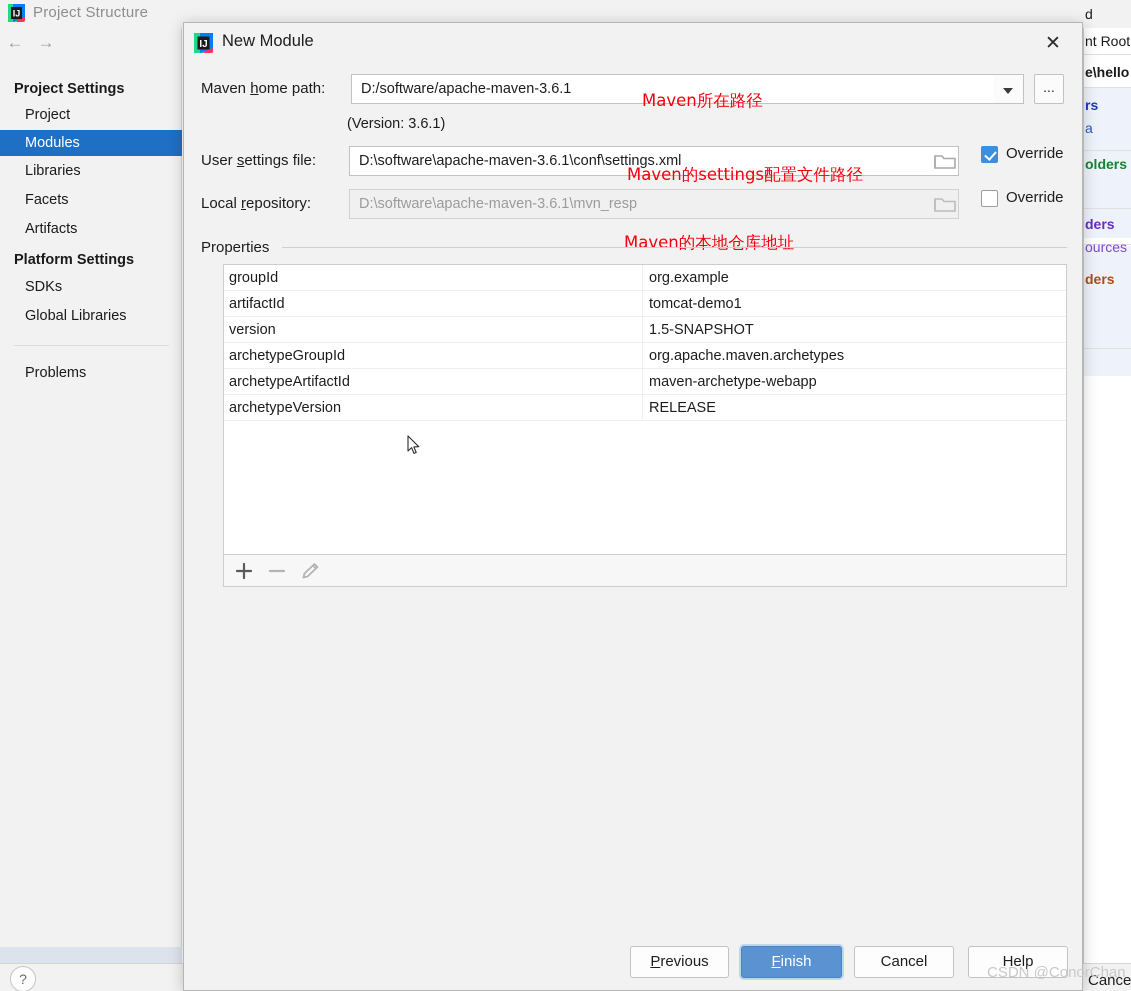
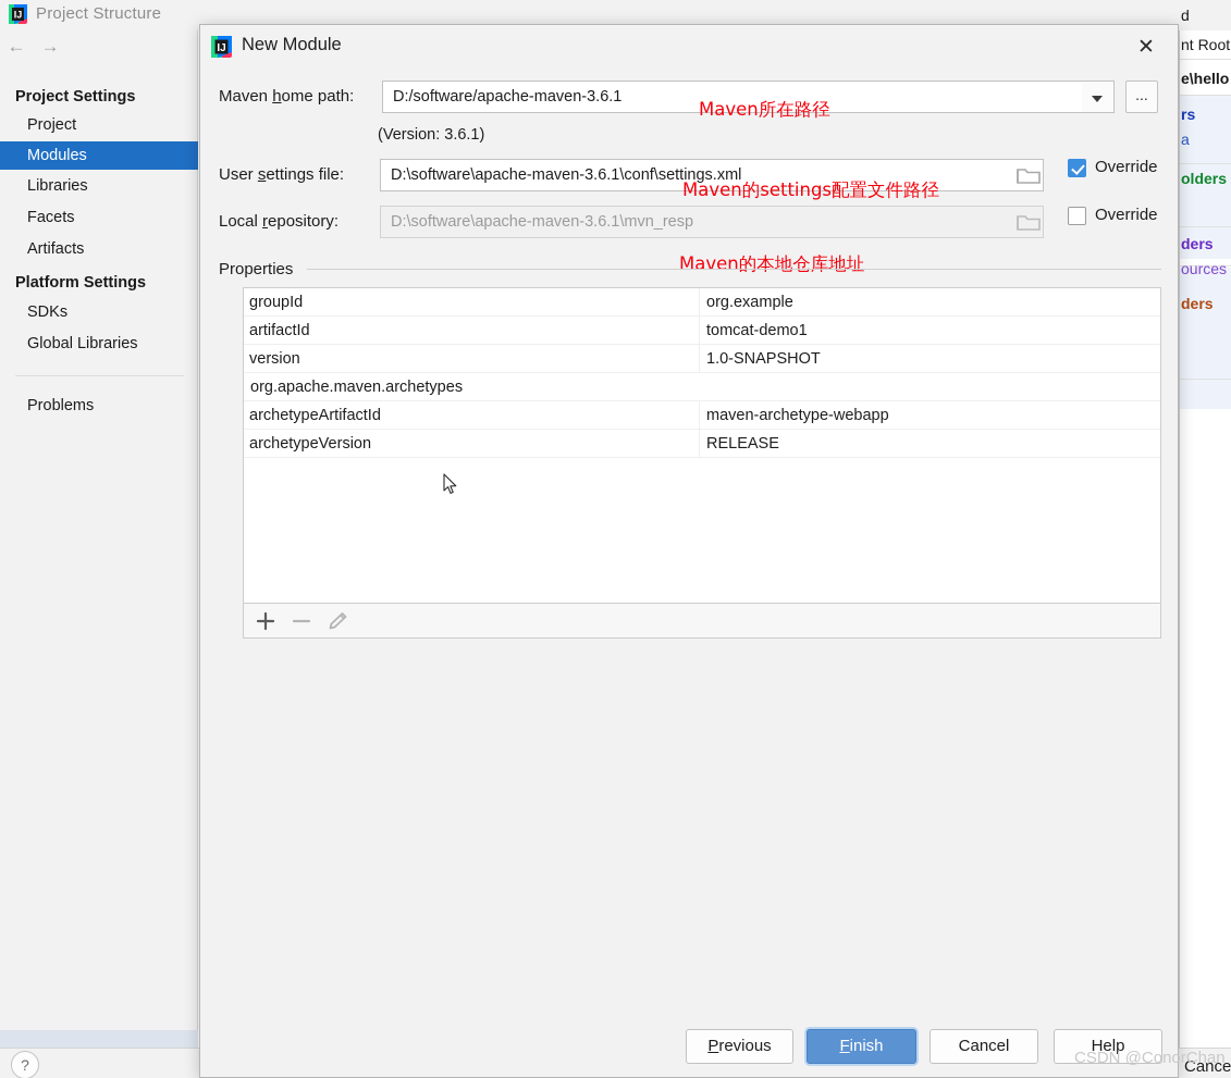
  IJ
  Project Structure
  nt Root
  e\hello
  rs
  a
  olders
  ders
  ources
  ders
  d
  ←
  →
  Project Settings
  Project
  Modules
  Libraries
  Facets
  Artifacts
  Platform Settings
  SDKs
  Global Libraries
  Problems
  ?
  Cance
  IJ
  New Module
  ✕
  Maven home path:
  D:/software/apache-maven-3.6.1
  ...
  Maven所在路径
  (Version: 3.6.1)
  User settings file:
  D:\software\apache-maven-3.6.1\conf\settings.xml
  Override
  Maven的settings配置文件路径
  Local repository:
  D:\software\apache-maven-3.6.1\mvn_resp
  Override
  Maven的本地仓库地址
  Properties
  groupId
  org.example
  artifactId
  tomcat-demo1
  version
- 1.5-SNAPSHOT
+ 1.0-SNAPSHOT
- archetypeGroupId
  org.apache.maven.archetypes
  archetypeArtifactId
  maven-archetype-webapp
  archetypeVersion
  RELEASE
  Previous
  Finish
  Cancel
  Help
  CSDN @ConorChan
